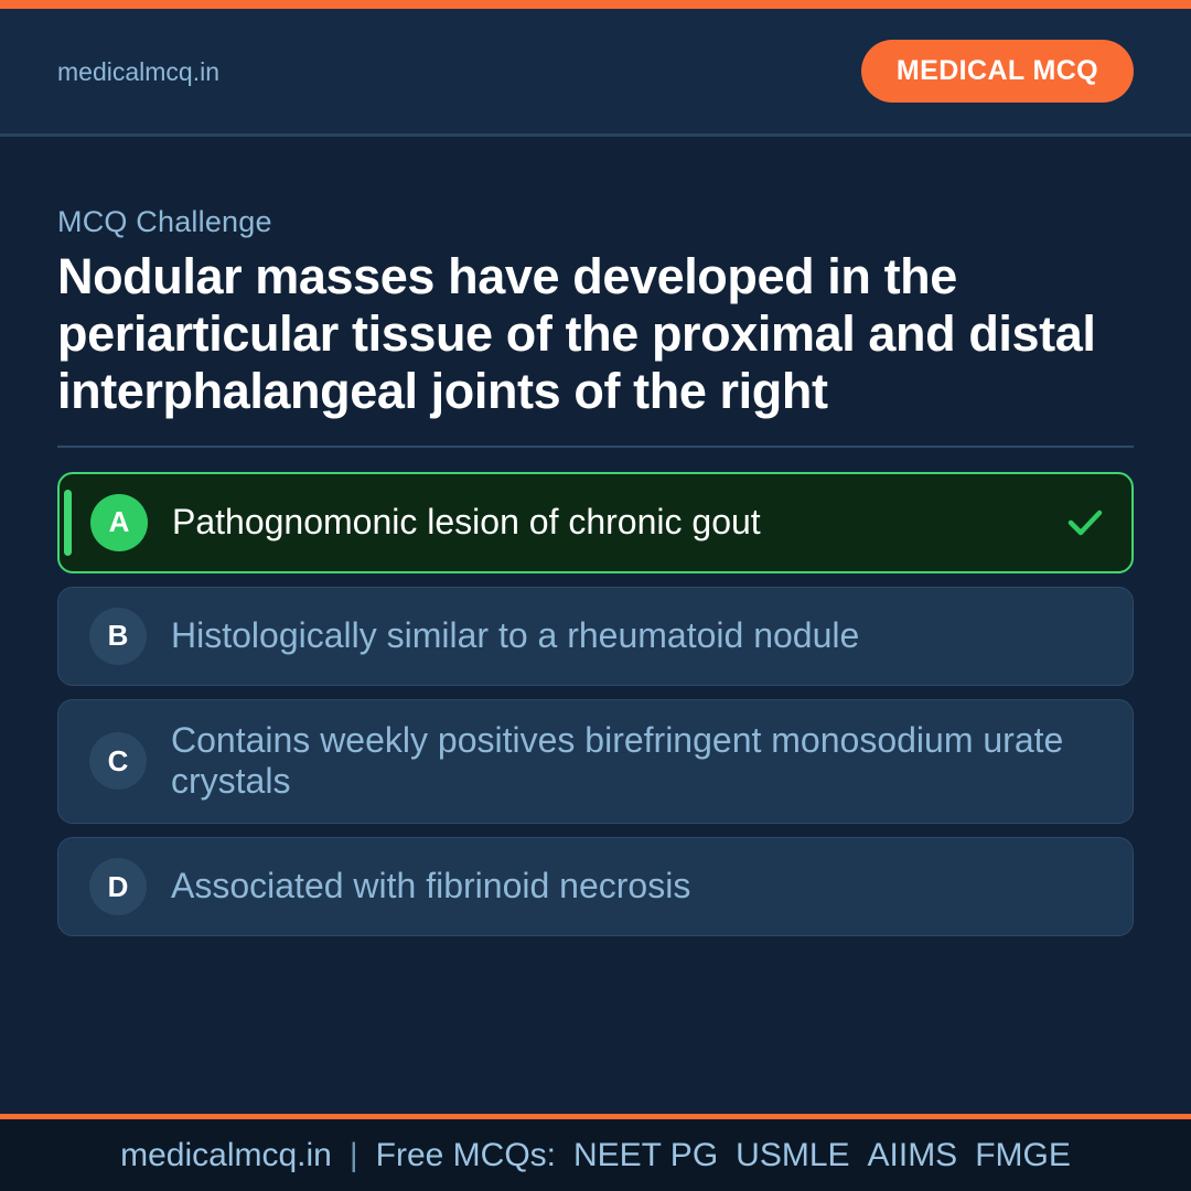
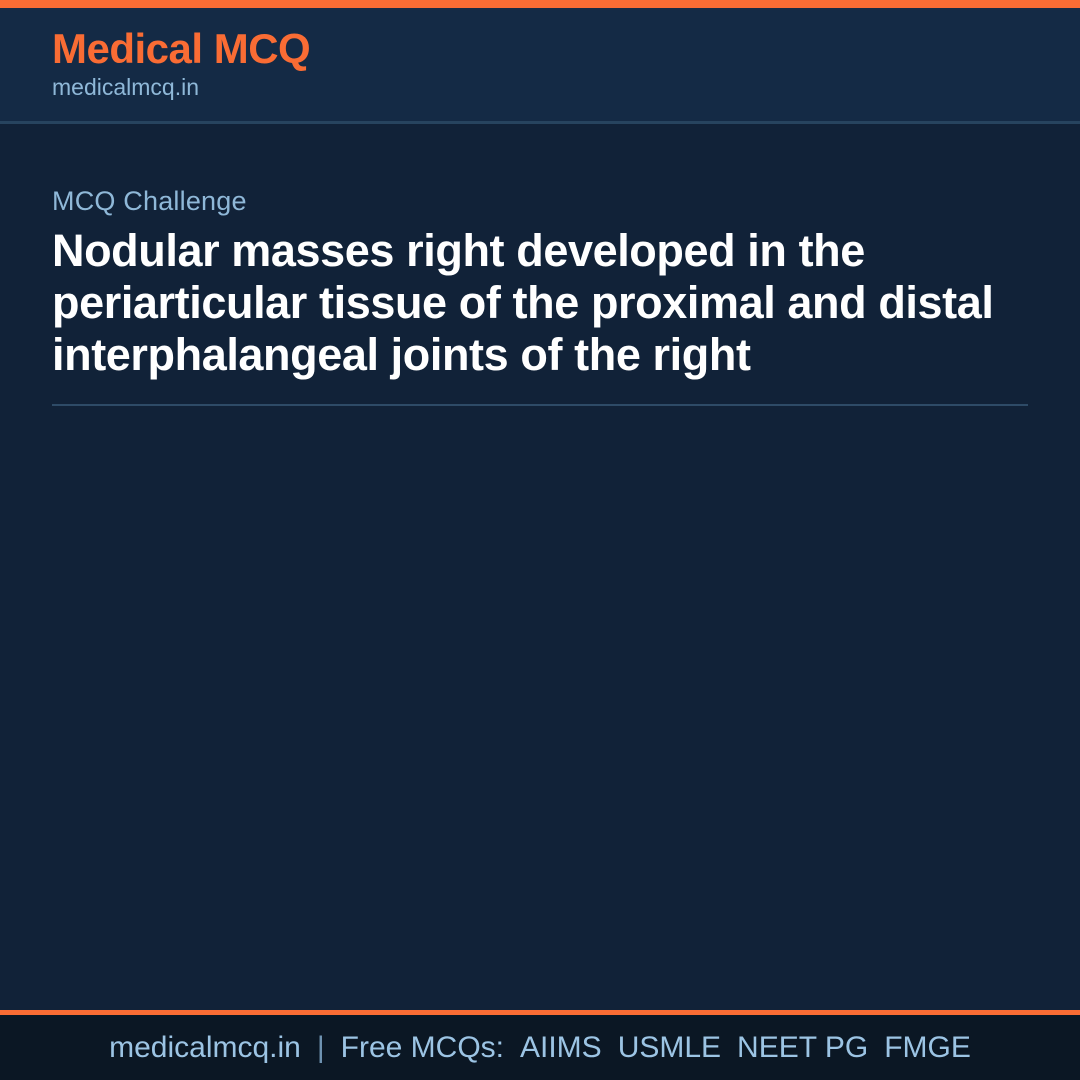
+ Medical MCQ
  medicalmcq.in
- MEDICAL MCQ
  MCQ Challenge
- Nodular masses have developed in the periarticular tissue of the proximal and distal interphalangeal joints of the right
+ Nodular masses right developed in the periarticular tissue of the proximal and distal interphalangeal joints of the right
- A
- Pathognomonic lesion of chronic gout
- B
- Histologically similar to a rheumatoid nodule
- C
- Contains weekly positives birefringent monosodium urate crystals
- D
- Associated with fibrinoid necrosis
  medicalmcq.in
  |
  Free MCQs:
- NEET PG
+ AIIMS
  USMLE
- AIIMS
+ NEET PG
  FMGE
